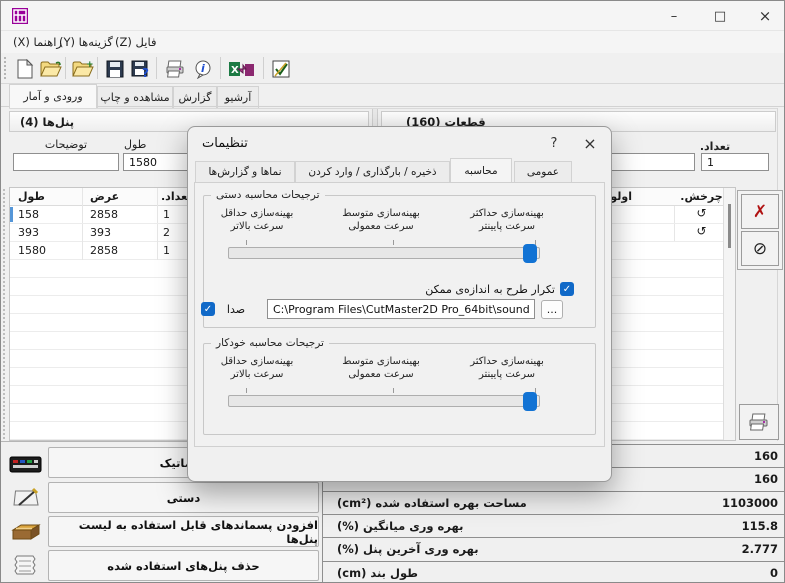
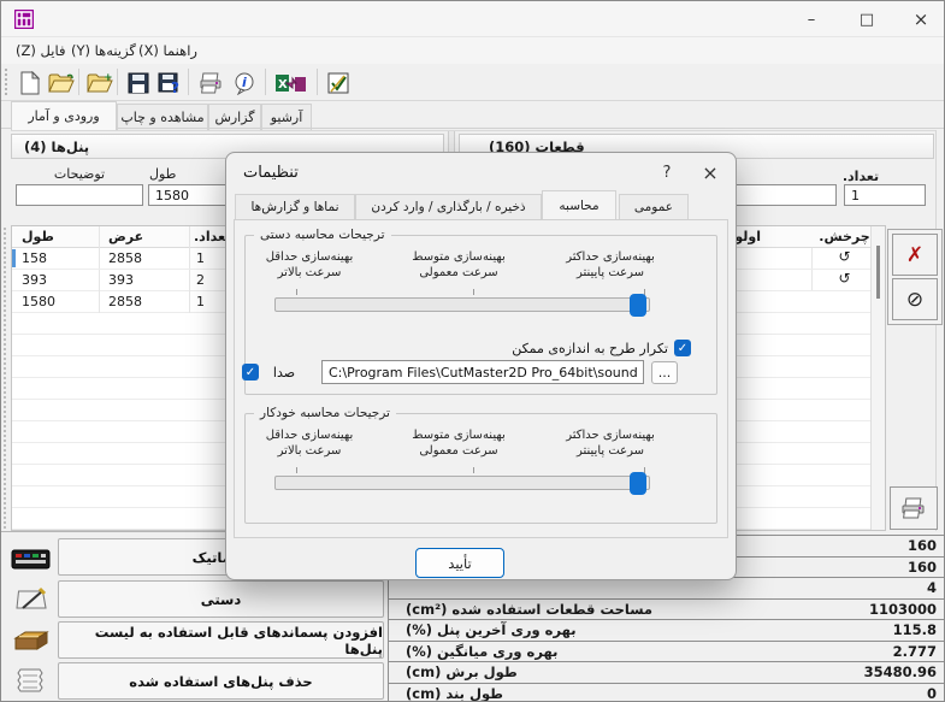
  –
  □
  ×
- راهنما (X)
+ فایل (Z)
  گزینه‌ها (Y)
- فایل (Z)
+ راهنما (X)
  +
  ?
  i
  X
  ورودی و آمار
  مشاهده و چاپ
  گزارش
  آرشیو
  پنل‌ها (4)
  توضیحات
  طول
  1580
  طول
  عرض
  عداد.
  158
  2858
  1
  393
  393
  2
  1580
  2858
  1
  قطعات (160)
  تعداد.
  1
  چرخش.
  ↺
  ↺
  ✗
  ⊘
  دستی
  افزودن پسماندهای قابل استفاده به لیست پنل‌ها
  حذف پنل‌های استفاده شده
  160
  160
+ 4
- مساحت بهره استفاده شده (cm²)
+ مساحت قطعات استفاده شده (cm²)
  1103000
- بهره وری میانگین (%)
+ بهره وری آخرین پنل (%)
  115.8
- بهره وری آخرین پنل (%)
+ بهره وری میانگین (%)
  2.777
+ طول برش (cm)
+ 35480.96
  طول بند (cm)
  0
  تنظیمات
  ?
  ×
  نماها و گزارش‌ها
  ذخیره / بارگذاری / وارد کردن
  محاسبه
  عمومی
  ترجیحات محاسبه دستی
  بهینه‌سازی حداقل
  سرعت بالاتر
  بهینهسازی متوسط
  سرعت معمولی
  بهینهسازی حداکثر
  سرعت پایینتر
  ✓
  تکرار طرح به اندازه‌ی ممکن
  ✓
  صدا
  C:\Program Files\CutMaster2D Pro_64bit\sound
  ...
  ترجیحات محاسبه خودکار
  بهینه‌سازی حداقل
  سرعت بالاتر
  بهینهسازی متوسط
  سرعت معمولی
  بهینهسازی حداکثر
  سرعت پایینتر
+ تأیید
